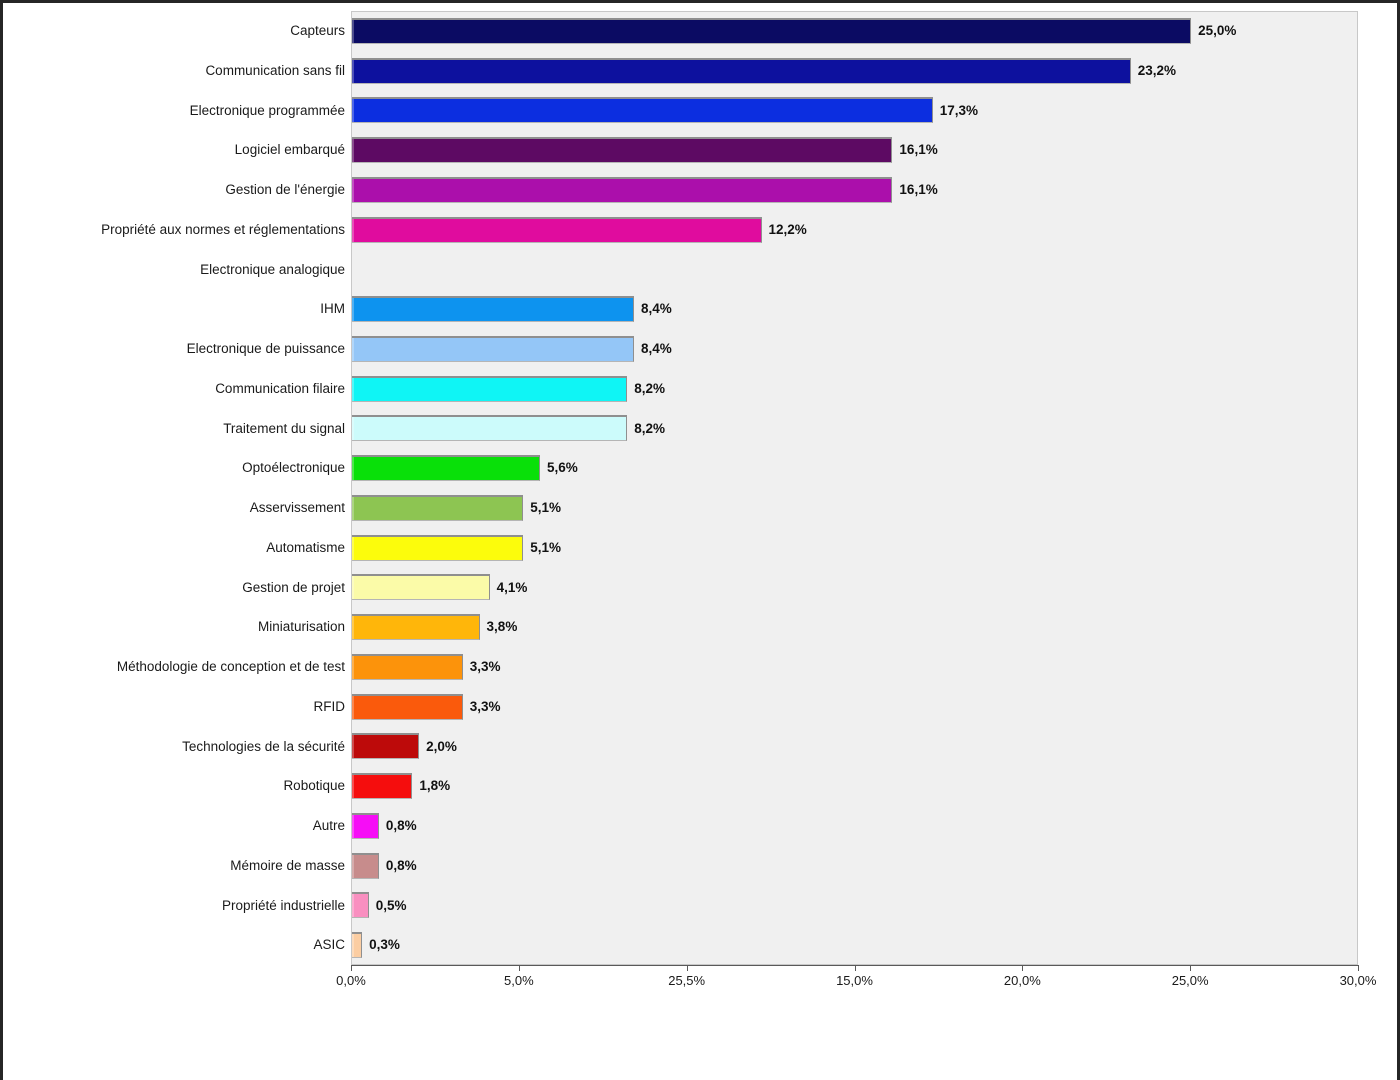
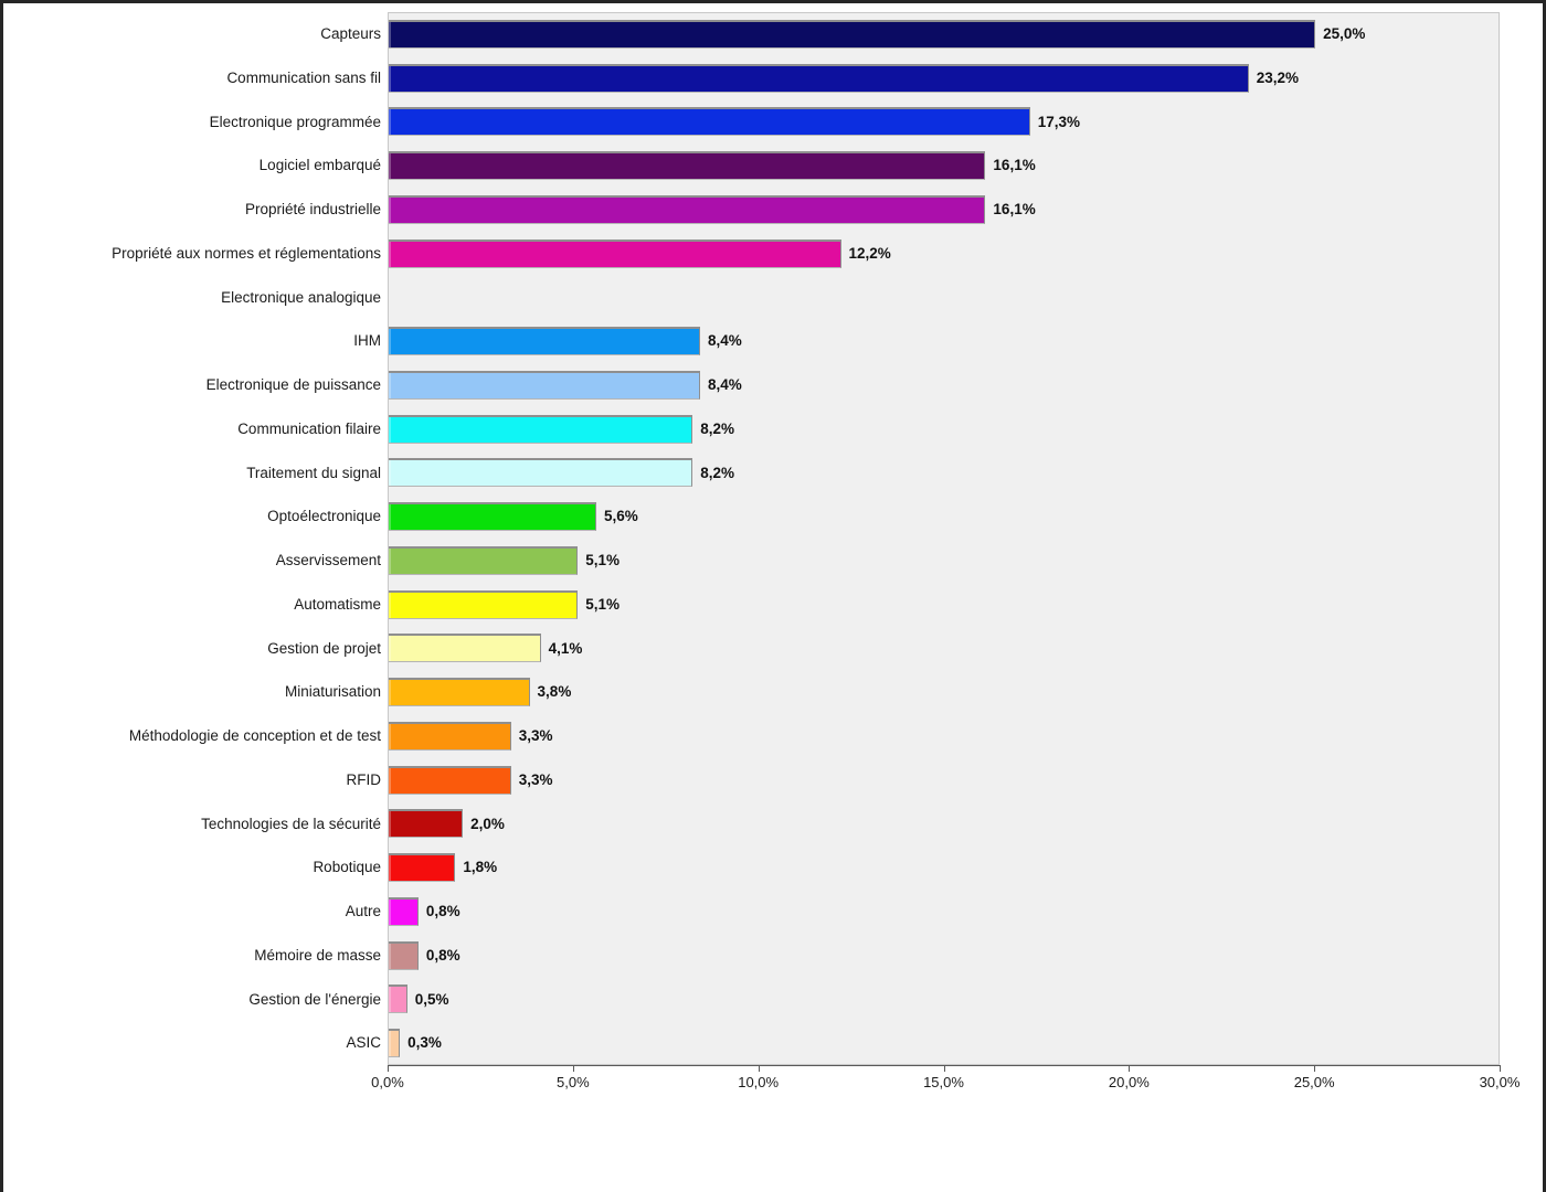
  Capteurs
  25,0%
  Communication sans fil
  23,2%
  Electronique programmée
  17,3%
  Logiciel embarqué
  16,1%
- Gestion de l'énergie
+ Propriété industrielle
  16,1%
  Propriété aux normes et réglementations
  12,2%
  Electronique analogique
  IHM
  8,4%
  Electronique de puissance
  8,4%
  Communication filaire
  8,2%
  Traitement du signal
  8,2%
  Optoélectronique
  5,6%
  Asservissement
  5,1%
  Automatisme
  5,1%
  Gestion de projet
  4,1%
  Miniaturisation
  3,8%
  Méthodologie de conception et de test
  3,3%
  RFID
  3,3%
  Technologies de la sécurité
  2,0%
  Robotique
  1,8%
  Autre
  0,8%
  Mémoire de masse
  0,8%
- Propriété industrielle
+ Gestion de l'énergie
  0,5%
  ASIC
  0,3%
  0,0%
  5,0%
- 25,5%
+ 10,0%
  15,0%
  20,0%
  25,0%
  30,0%
